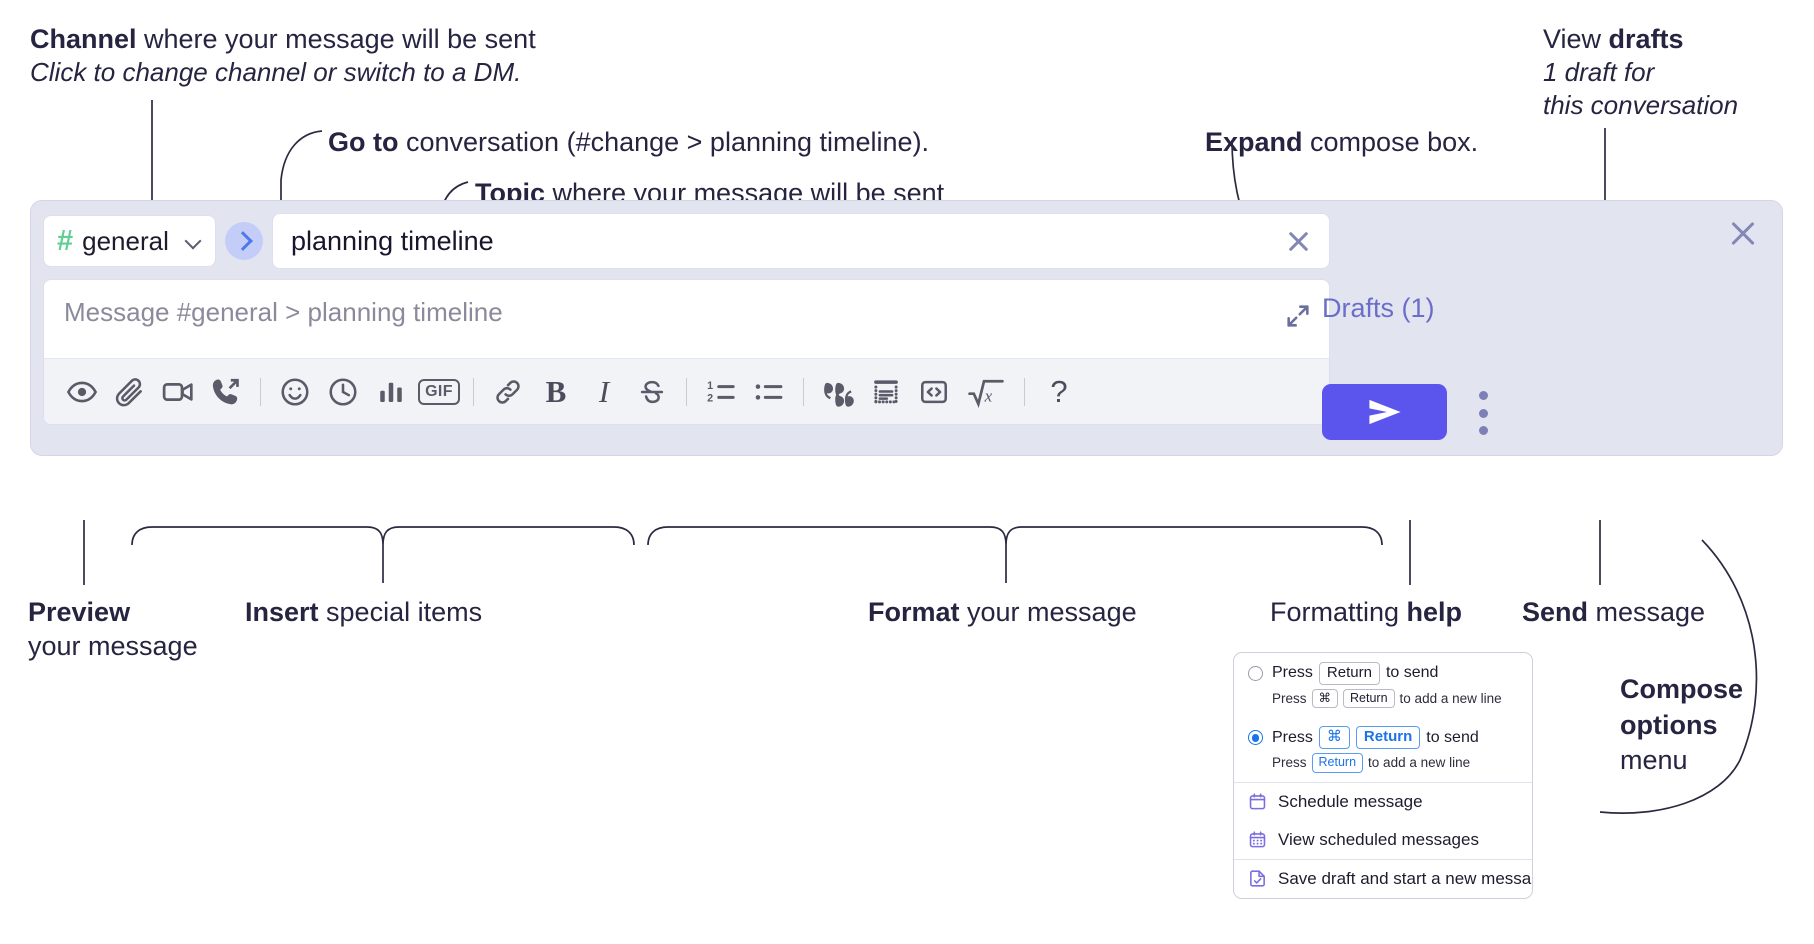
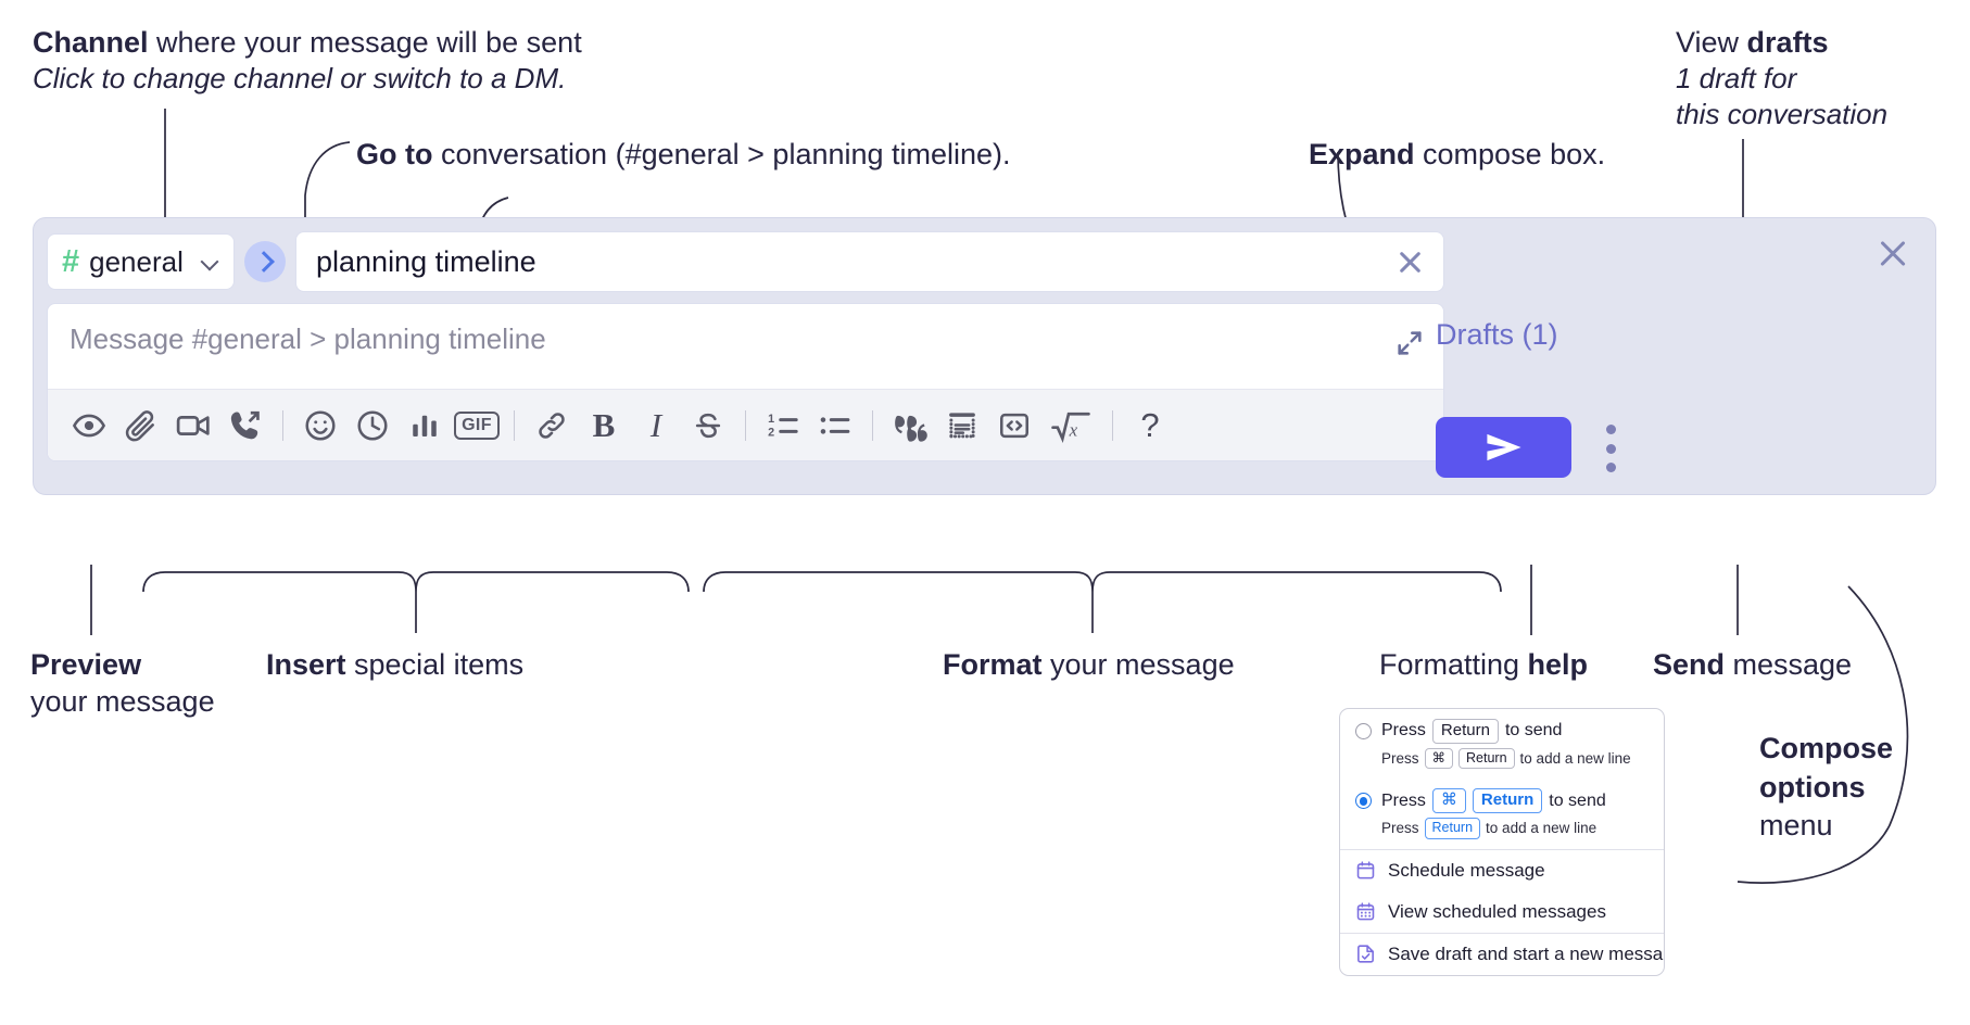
  Channel where your message will be sent
  Click to change channel or switch to a DM.
- Go to conversation (#change > planning timeline).
+ Go to conversation (#general > planning timeline).
- Topic where your message will be sent
  Expand compose box.
  View drafts
  1 draft for
  this conversation
  Preview
  your message
  Insert special items
  Format your message
  Formatting help
  Send message
  Compose
  options
  menu
  #
  general
  planning timeline
  Message #general > planning timeline
  GIF
  B
  I
  1
  2
  x
  ?
  Drafts (1)
  Press
  Return
  to send
  Press
  ⌘
  Return
  to add a new line
  Press
  ⌘
  Return
  to send
  Press
  Return
  to add a new line
  Schedule message
  View scheduled messages
  Save draft and start a new messa
